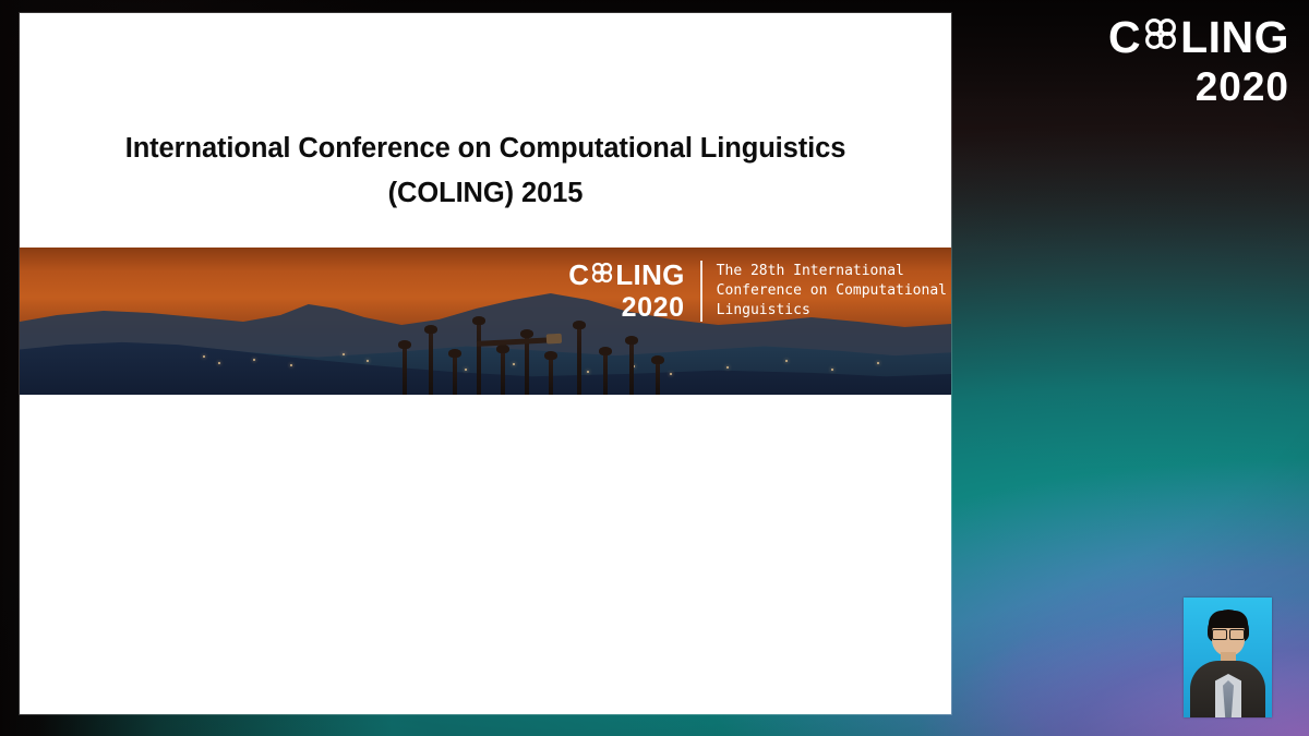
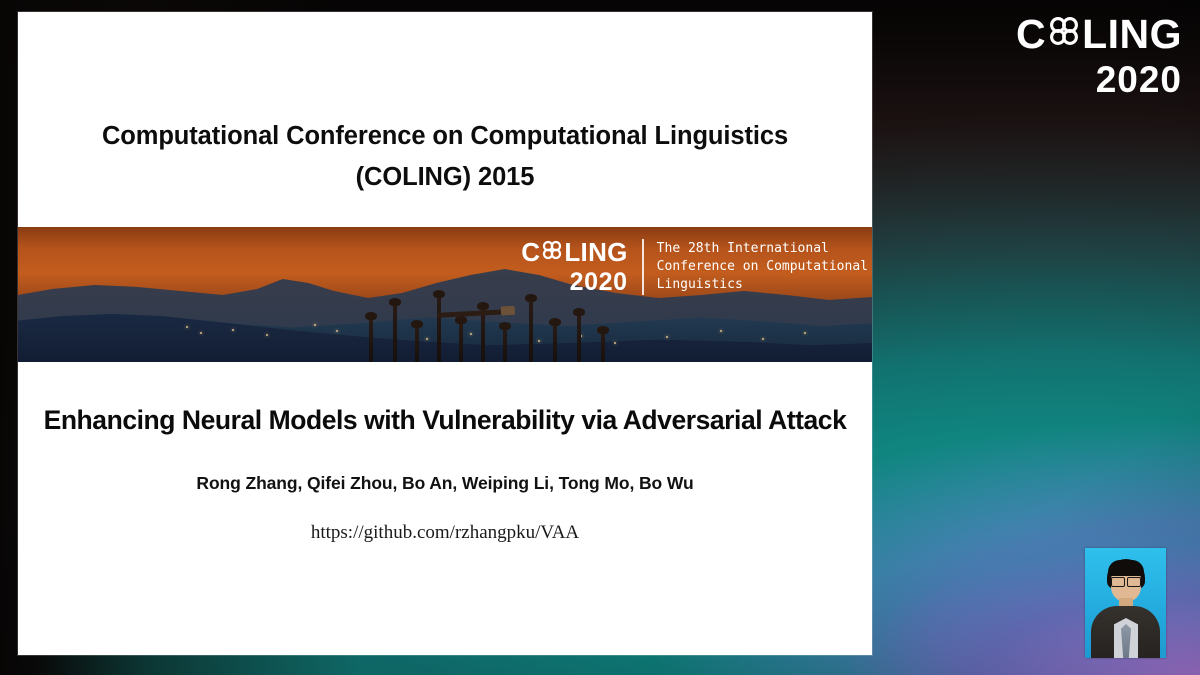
  C
  LING
  2020
- International Conference on Computational Linguistics
+ Computational Conference on Computational Linguistics
  (COLING) 2015
  C
  LING
  2020
  The 28th International
  Conference on Computational
  Linguistics
+ Enhancing Neural Models with Vulnerability via Adversarial Attack
+ Rong Zhang, Qifei Zhou, Bo An, Weiping Li, Tong Mo, Bo Wu
+ https://github.com/rzhangpku/VAA
